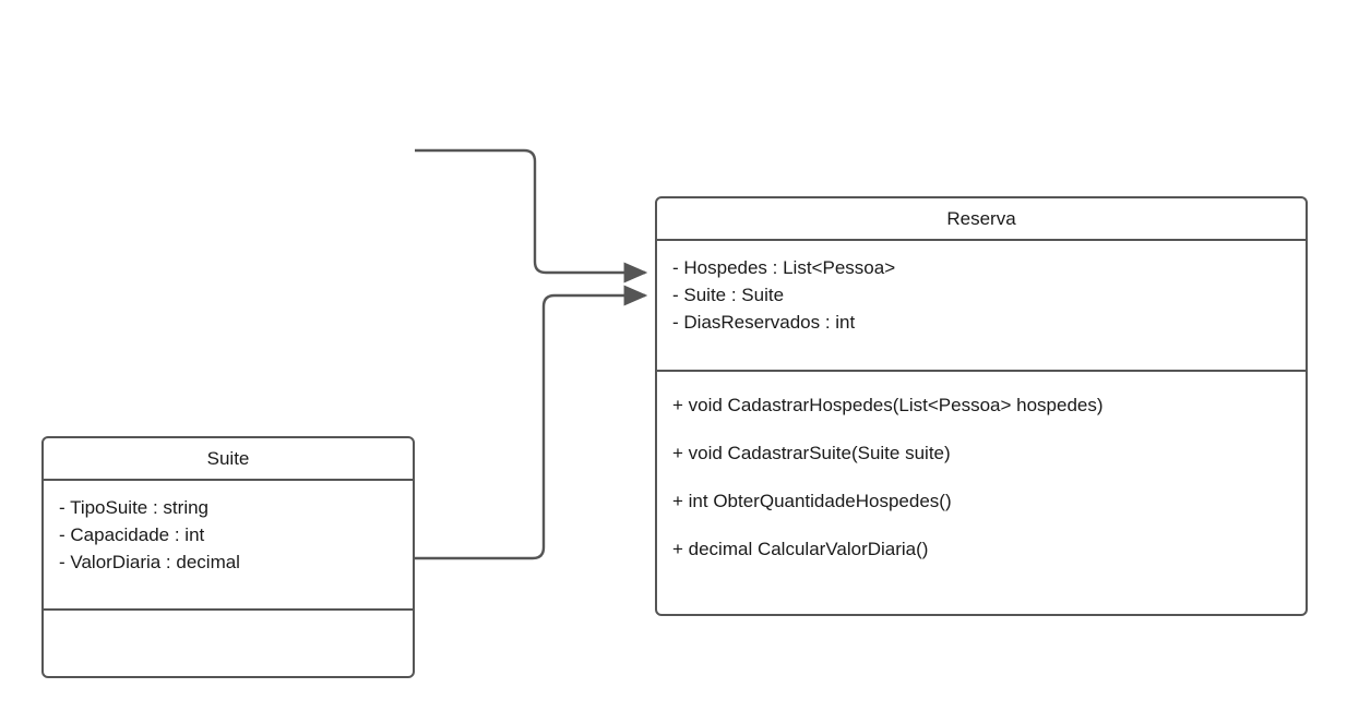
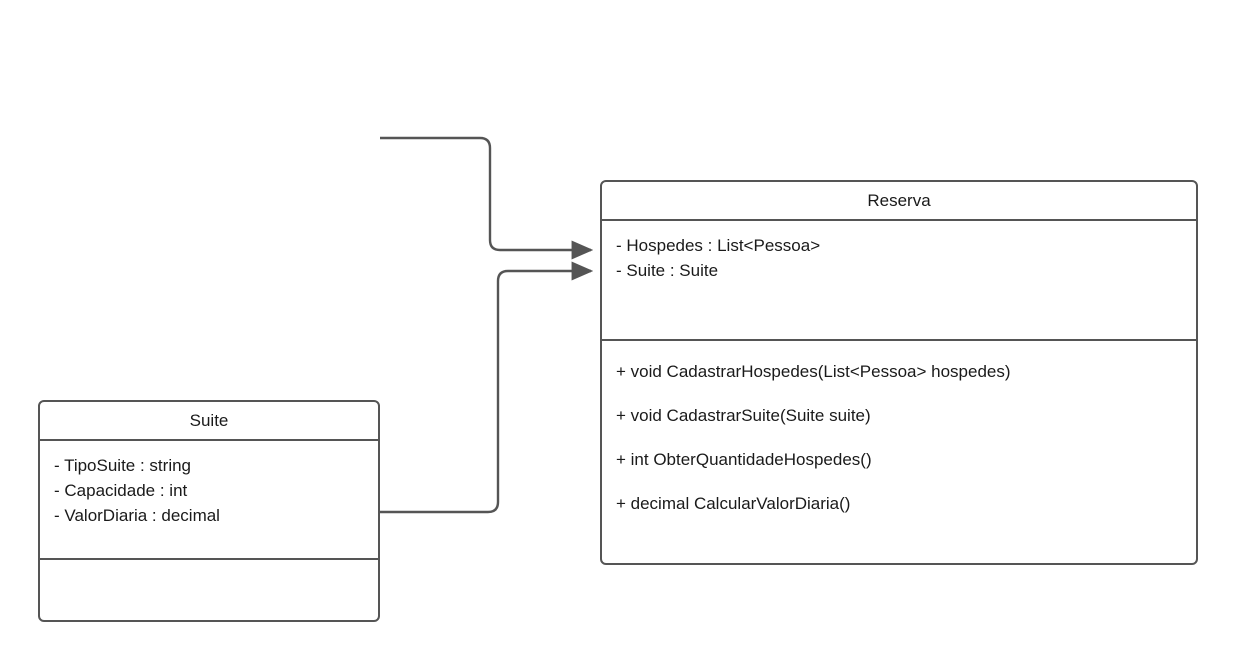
  Suite
  - TipoSuite : string
  - Capacidade : int
  - ValorDiaria : decimal
  Reserva
  - Hospedes : List<Pessoa>
  - Suite : Suite
- - DiasReservados : int
  + void CadastrarHospedes(List<Pessoa> hospedes)
  + void CadastrarSuite(Suite suite)
  + int ObterQuantidadeHospedes()
  + decimal CalcularValorDiaria()
